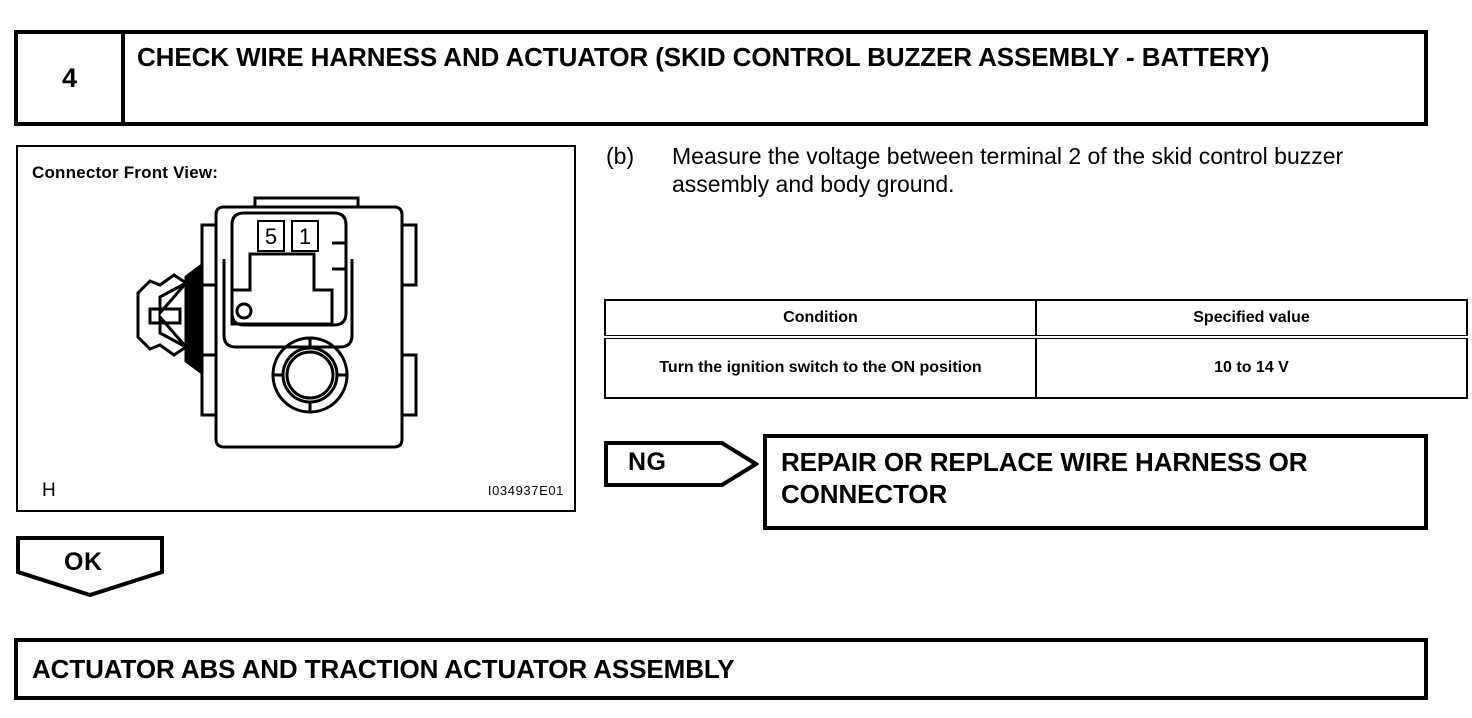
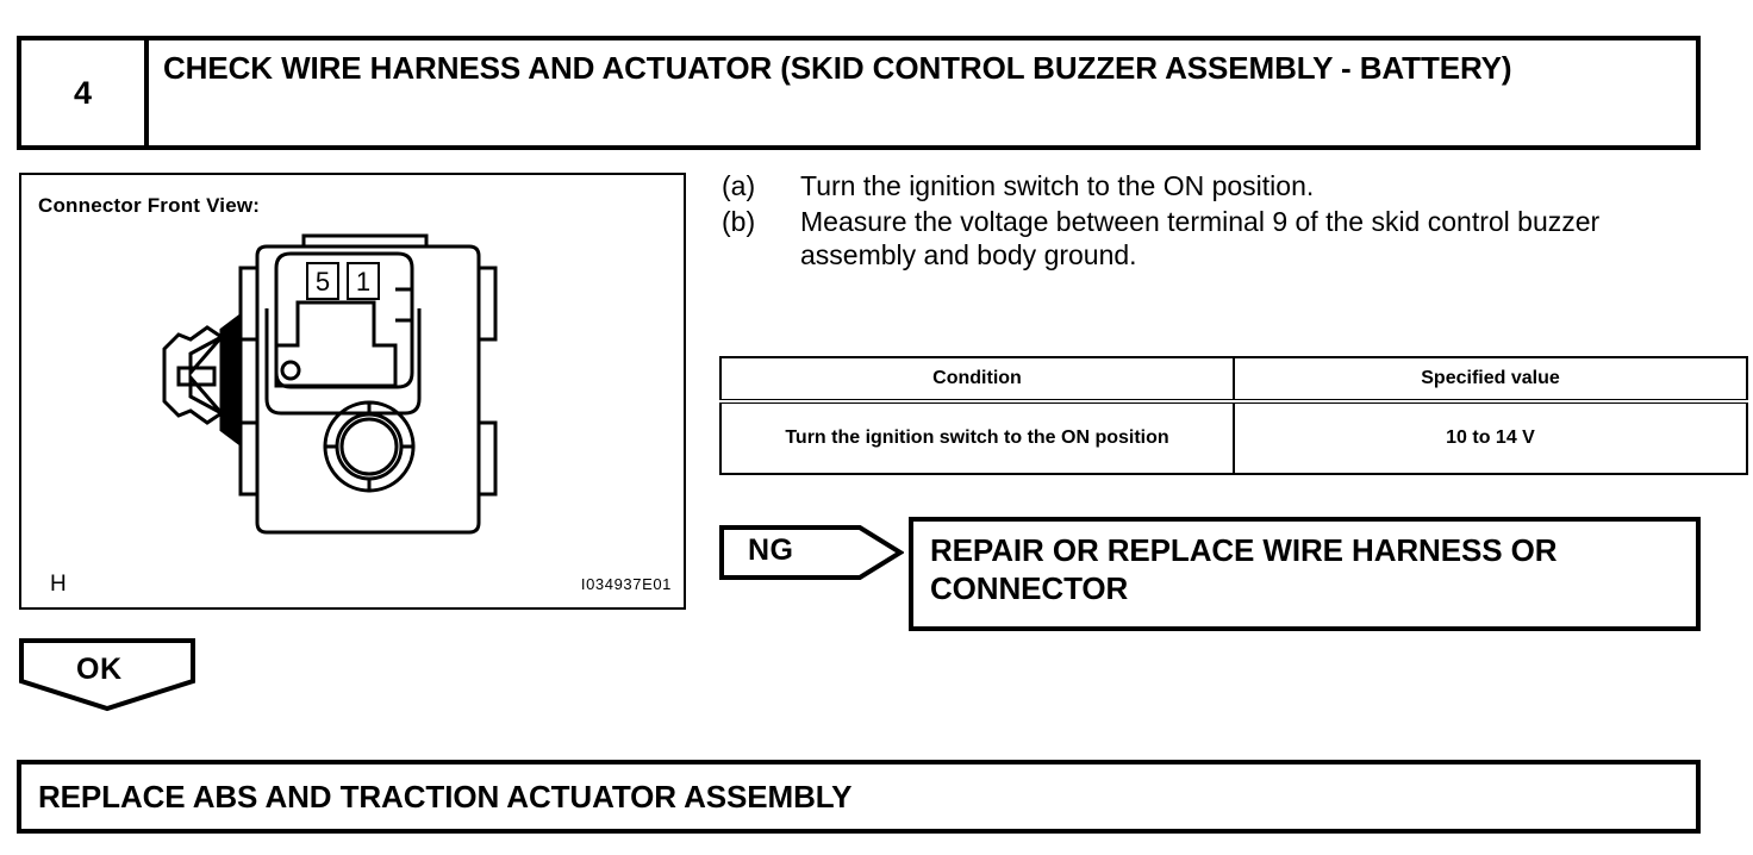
  4
  CHECK WIRE HARNESS AND ACTUATOR (SKID CONTROL BUZZER ASSEMBLY - BATTERY)
  Connector Front View:
  5
  1
  H
  I034937E01
+ (a)
+ Turn the ignition switch to the ON position.
  (b)
- Measure the voltage between terminal 2 of the skid control buzzer assembly and body ground.
+ Measure the voltage between terminal 9 of the skid control buzzer assembly and body ground.
  Condition	Specified value
  Turn the ignition switch to the ON position	10 to 14 V
  NG
  REPAIR OR REPLACE WIRE HARNESS OR CONNECTOR
  OK
- ACTUATOR ABS AND TRACTION ACTUATOR ASSEMBLY
+ REPLACE ABS AND TRACTION ACTUATOR ASSEMBLY
